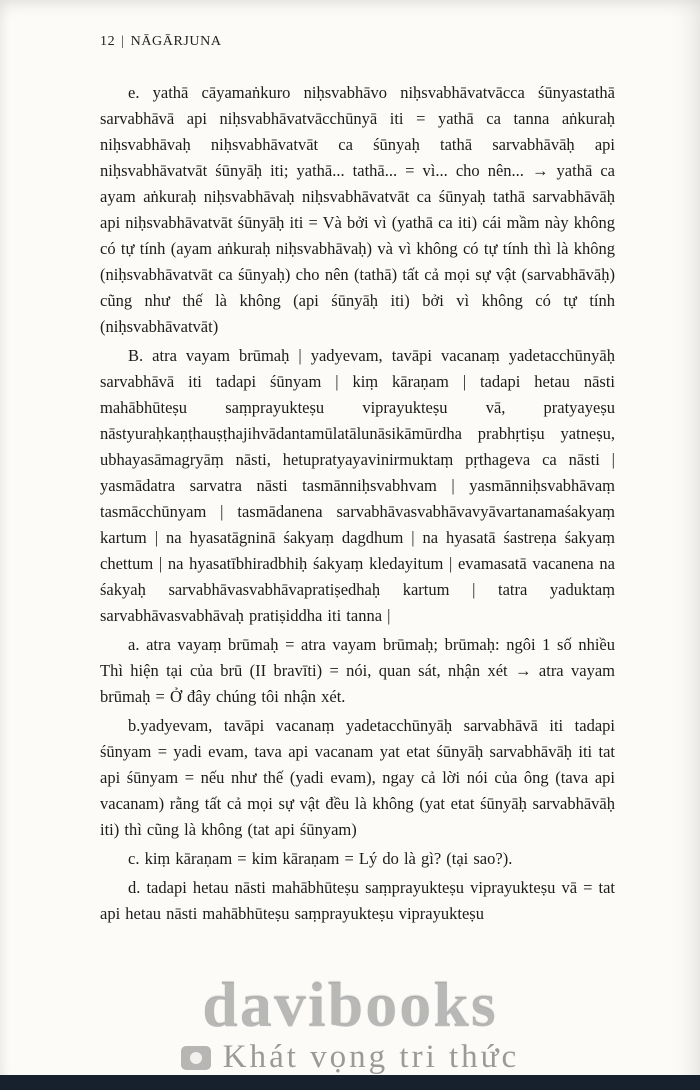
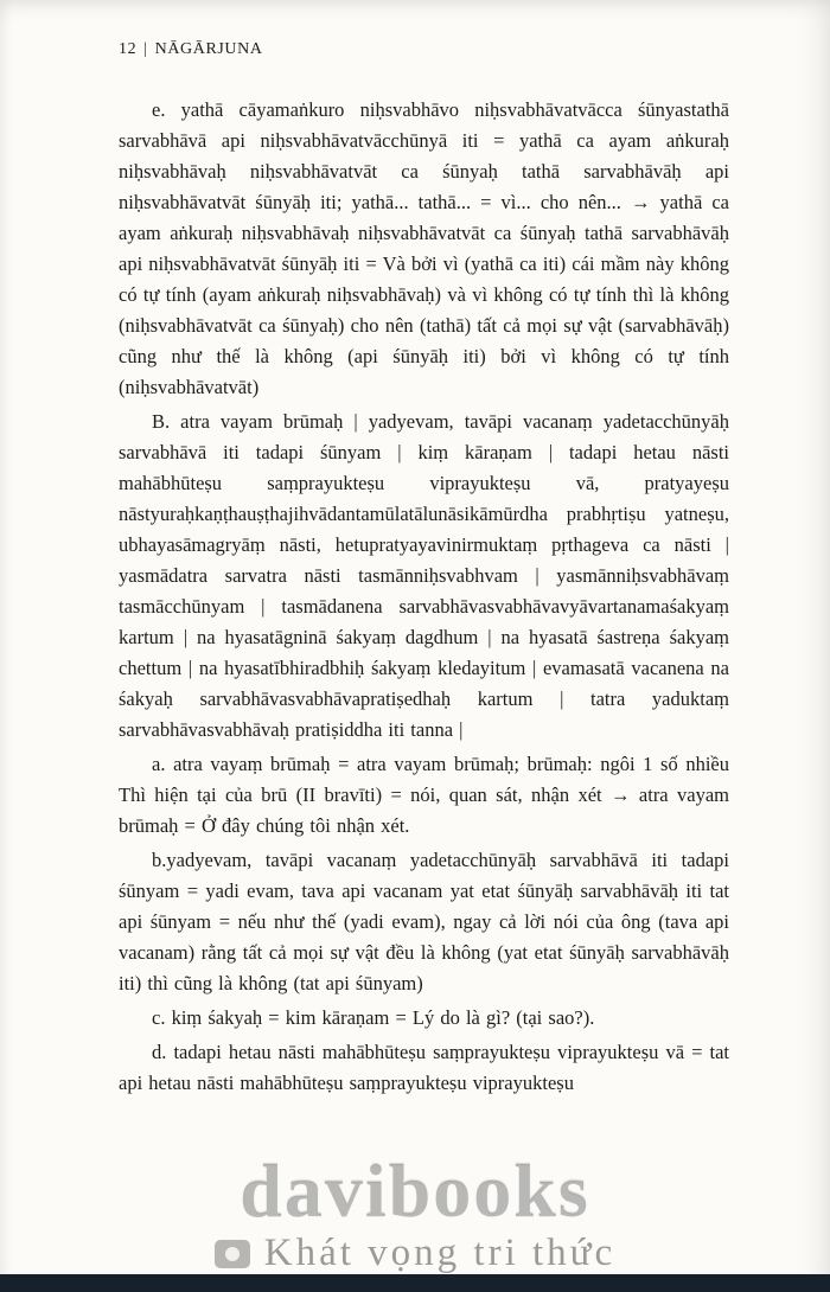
  12 | NĀGĀRJUNA
- e. yathā cāyamaṅkuro niḥsvabhāvo niḥsvabhāvatvācca śūnyastathā sarvabhāvā api niḥsvabhāvatvācchūnyā iti = yathā ca tanna aṅkuraḥ niḥsvabhāvaḥ niḥsvabhāvatvāt ca śūnyaḥ tathā sarvabhāvāḥ api niḥsvabhāvatvāt śūnyāḥ iti; yathā... tathā... = vì... cho nên... → yathā ca ayam aṅkuraḥ niḥsvabhāvaḥ niḥsvabhāvatvāt ca śūnyaḥ tathā sarvabhāvāḥ api niḥsvabhāvatvāt śūnyāḥ iti = Và bởi vì (yathā ca iti) cái mầm này không có tự tính (ayam aṅkuraḥ niḥsvabhāvaḥ) và vì không có tự tính thì là không (niḥsvabhāvatvāt ca śūnyaḥ) cho nên (tathā) tất cả mọi sự vật (sarvabhāvāḥ) cũng như thế là không (api śūnyāḥ iti) bởi vì không có tự tính (niḥsvabhāvatvāt)
+ e. yathā cāyamaṅkuro niḥsvabhāvo niḥsvabhāvatvācca śūnyastathā sarvabhāvā api niḥsvabhāvatvācchūnyā iti = yathā ca ayam aṅkuraḥ niḥsvabhāvaḥ niḥsvabhāvatvāt ca śūnyaḥ tathā sarvabhāvāḥ api niḥsvabhāvatvāt śūnyāḥ iti; yathā... tathā... = vì... cho nên... → yathā ca ayam aṅkuraḥ niḥsvabhāvaḥ niḥsvabhāvatvāt ca śūnyaḥ tathā sarvabhāvāḥ api niḥsvabhāvatvāt śūnyāḥ iti = Và bởi vì (yathā ca iti) cái mầm này không có tự tính (ayam aṅkuraḥ niḥsvabhāvaḥ) và vì không có tự tính thì là không (niḥsvabhāvatvāt ca śūnyaḥ) cho nên (tathā) tất cả mọi sự vật (sarvabhāvāḥ) cũng như thế là không (api śūnyāḥ iti) bởi vì không có tự tính (niḥsvabhāvatvāt)
  B. atra vayam brūmaḥ | yadyevam, tavāpi vacanaṃ yadetacchūnyāḥ sarvabhāvā iti tadapi śūnyam | kiṃ kāraṇam | tadapi hetau nāsti mahābhūteṣu saṃprayukteṣu viprayukteṣu vā, pratyayeṣu nāstyuraḥkaṇṭhauṣṭhajihvādantamūlatālunāsikāmūrdha prabhṛtiṣu yatneṣu, ubhayasāmagryāṃ nāsti, hetupratyayavinirmuktaṃ pṛthageva ca nāsti | yasmādatra sarvatra nāsti tasmānniḥsvabhvam | yasmānniḥsvabhāvaṃ tasmācchūnyam | tasmādanena sarvabhāvasvabhāvavyāvartanamaśakyaṃ kartum | na hyasatāgninā śakyaṃ dagdhum | na hyasatā śastreṇa śakyaṃ chettum | na hyasatībhiradbhiḥ śakyaṃ kledayitum | evamasatā vacanena na śakyaḥ sarvabhāvasvabhāvapratiṣedhaḥ kartum | tatra yaduktaṃ sarvabhāvasvabhāvaḥ pratiṣiddha iti tanna |
  a. atra vayaṃ brūmaḥ = atra vayam brūmaḥ; brūmaḥ: ngôi 1 số nhiều Thì hiện tại của brū (II bravīti) = nói, quan sát, nhận xét → atra vayam brūmaḥ = Ở đây chúng tôi nhận xét.
  b.yadyevam, tavāpi vacanaṃ yadetacchūnyāḥ sarvabhāvā iti tadapi śūnyam = yadi evam, tava api vacanam yat etat śūnyāḥ sarvabhāvāḥ iti tat api śūnyam = nếu như thế (yadi evam), ngay cả lời nói của ông (tava api vacanam) rằng tất cả mọi sự vật đều là không (yat etat śūnyāḥ sarvabhāvāḥ iti) thì cũng là không (tat api śūnyam)
- c. kiṃ kāraṇam = kim kāraṇam = Lý do là gì? (tại sao?).
+ c. kiṃ śakyaḥ = kim kāraṇam = Lý do là gì? (tại sao?).
  d. tadapi hetau nāsti mahābhūteṣu saṃprayukteṣu viprayukteṣu vā = tat api hetau nāsti mahābhūteṣu saṃprayukteṣu viprayukteṣu
  davibooks
  Khát vọng tri thức
